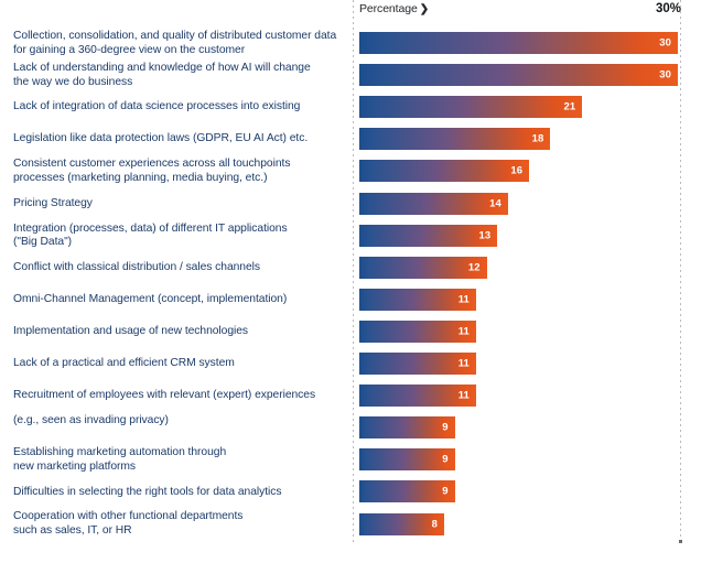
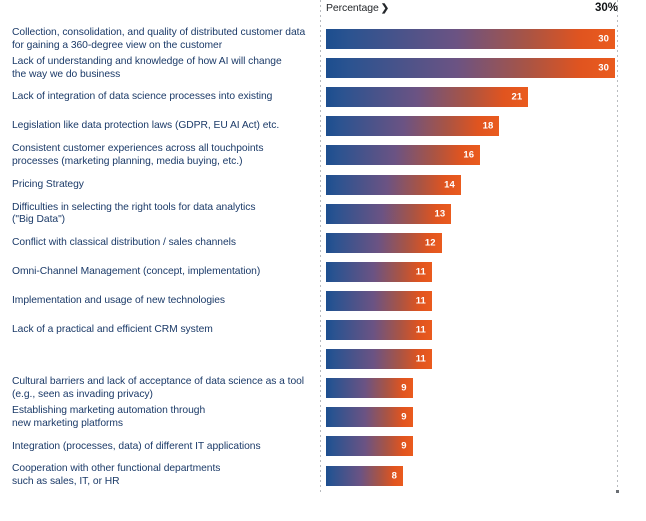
  Percentage ❯
  30%
  Collection, consolidation, and quality of distributed customer data
  for gaining a 360-degree view on the customer
  30
  Lack of understanding and knowledge of how AI will change
  the way we do business
  30
  Lack of integration of data science processes into existing
  21
  Legislation like data protection laws (GDPR, EU AI Act) etc.
  18
  Consistent customer experiences across all touchpoints
  processes (marketing planning, media buying, etc.)
  16
  Pricing Strategy
  14
- Integration (processes, data) of different IT applications
+ Difficulties in selecting the right tools for data analytics
  ("Big Data")
  13
  Conflict with classical distribution / sales channels
  12
  Omni-Channel Management (concept, implementation)
  11
  Implementation and usage of new technologies
  11
  Lack of a practical and efficient CRM system
  11
- Recruitment of employees with relevant (expert) experiences
  11
+ Cultural barriers and lack of acceptance of data science as a tool
  (e.g., seen as invading privacy)
  9
  Establishing marketing automation through
  new marketing platforms
  9
- Difficulties in selecting the right tools for data analytics
+ Integration (processes, data) of different IT applications
  9
  Cooperation with other functional departments
  such as sales, IT, or HR
  8
